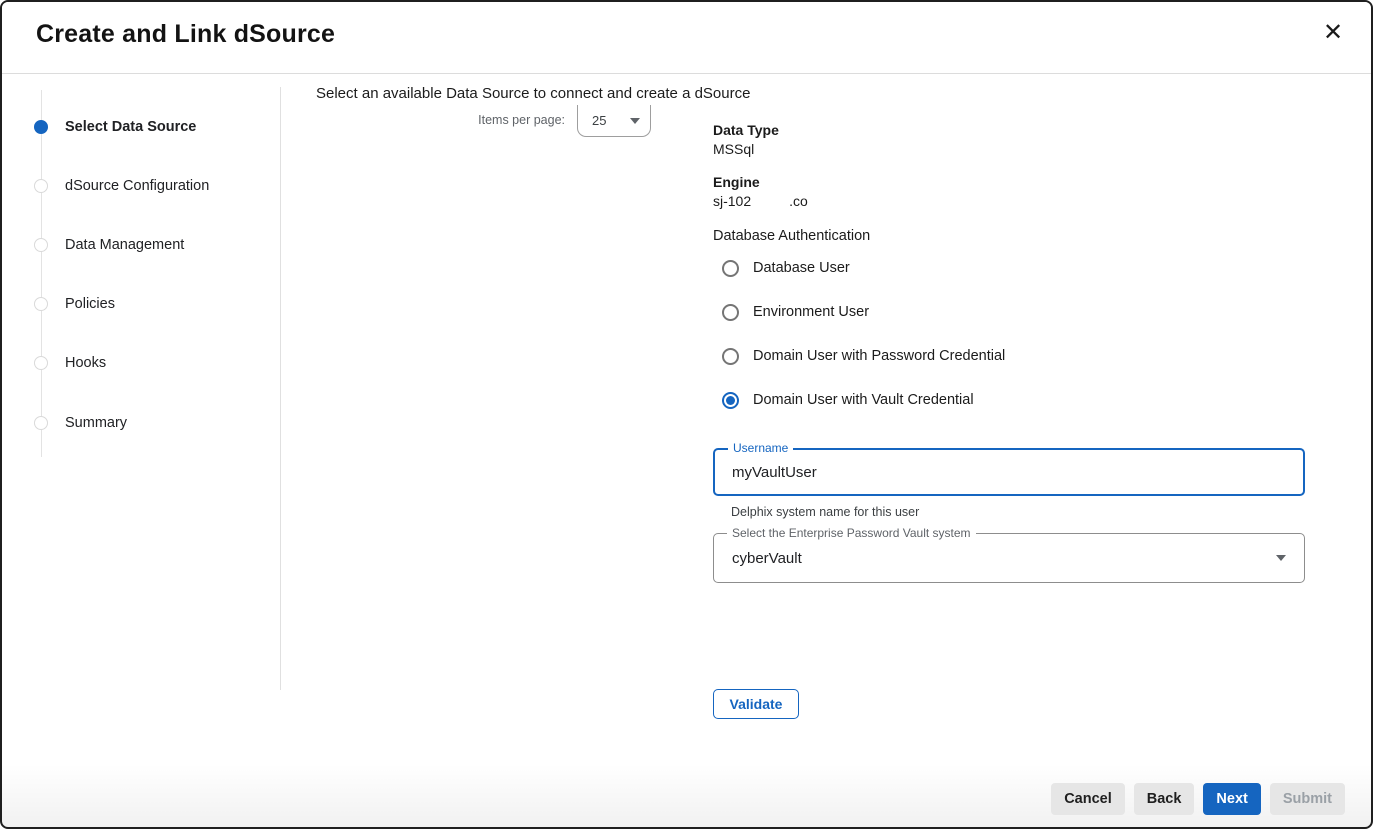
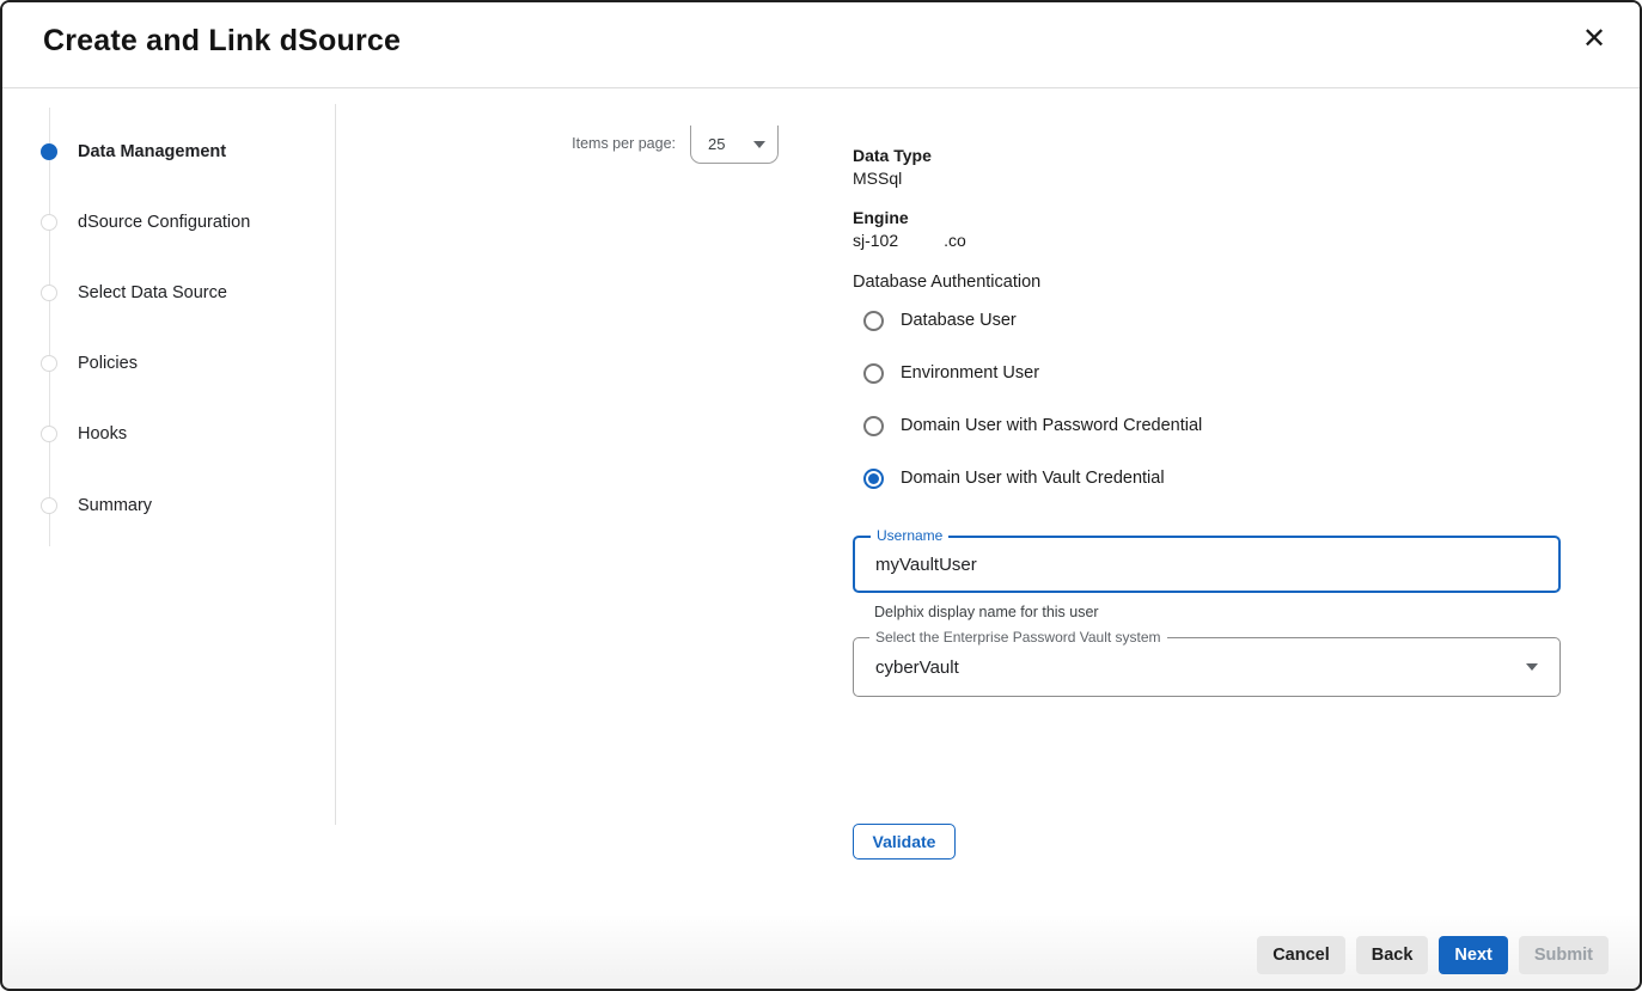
  Create and Link dSource
  ✕
- Select Data Source
+ Data Management
  dSource Configuration
- Data Management
+ Select Data Source
  Policies
  Hooks
  Summary
- Select an available Data Source to connect and create a dSource
  Items per page:
  25
  Data Type
  MSSql
  Engine
  sj-102 .co
  Database Authentication
  Database User
  Environment User
  Domain User with Password Credential
  Domain User with Vault Credential
  Username
  myVaultUser
- Delphix system name for this user
+ Delphix display name for this user
  Select the Enterprise Password Vault system
  cyberVault
  Validate
  Cancel
  Back
  Next
  Submit
